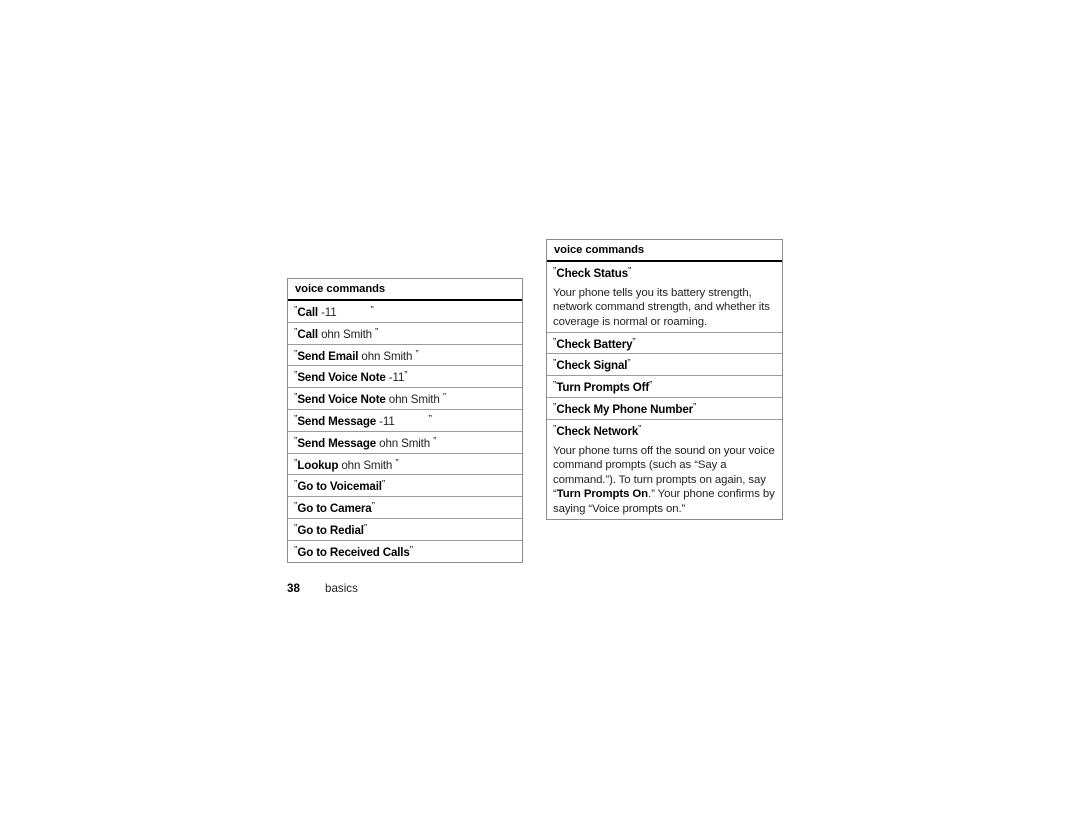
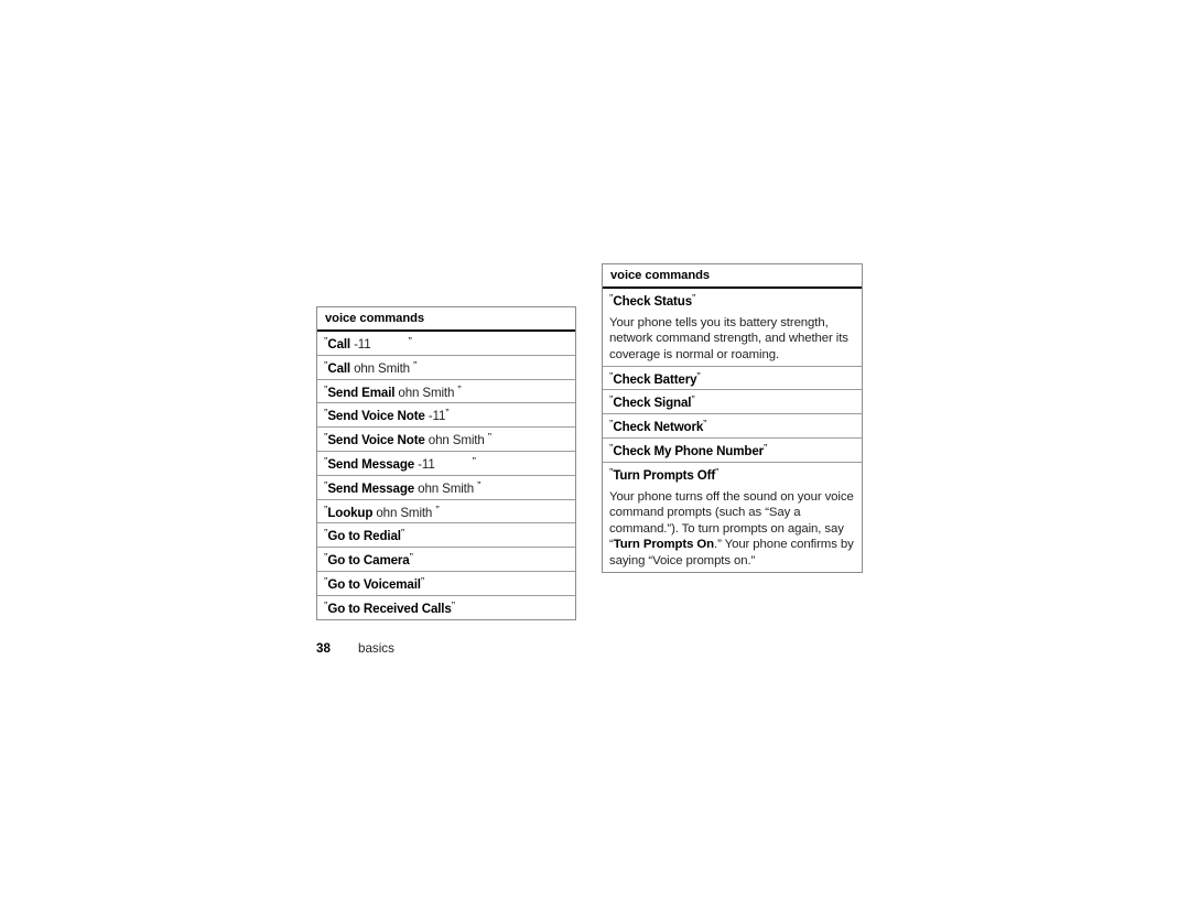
  voice commands
  ”Call -11 ”
  ”Call ohn Smith ”
  ”Send Email ohn Smith ”
  ”Send Voice Note -11”
  ”Send Voice Note ohn Smith ”
  ”Send Message -11 ”
  ”Send Message ohn Smith ”
  ”Lookup ohn Smith ”
- ”Go to Voicemail”
+ ”Go to Redial”
  ”Go to Camera”
- ”Go to Redial”
+ ”Go to Voicemail”
  ”Go to Received Calls”
  voice commands
  ”Check Status”
  Your phone tells you its battery strength, network command strength, and whether its coverage is normal or roaming.
  ”Check Battery”
  ”Check Signal”
- ”Turn Prompts Off”
+ ”Check Network”
  ”Check My Phone Number”
- ”Check Network”
+ ”Turn Prompts Off”
  Your phone turns off the sound on your voice command prompts (such as “Say a command.”). To turn prompts on again, say “Turn Prompts On.” Your phone confirms by saying “Voice prompts on.”
  38 basics
